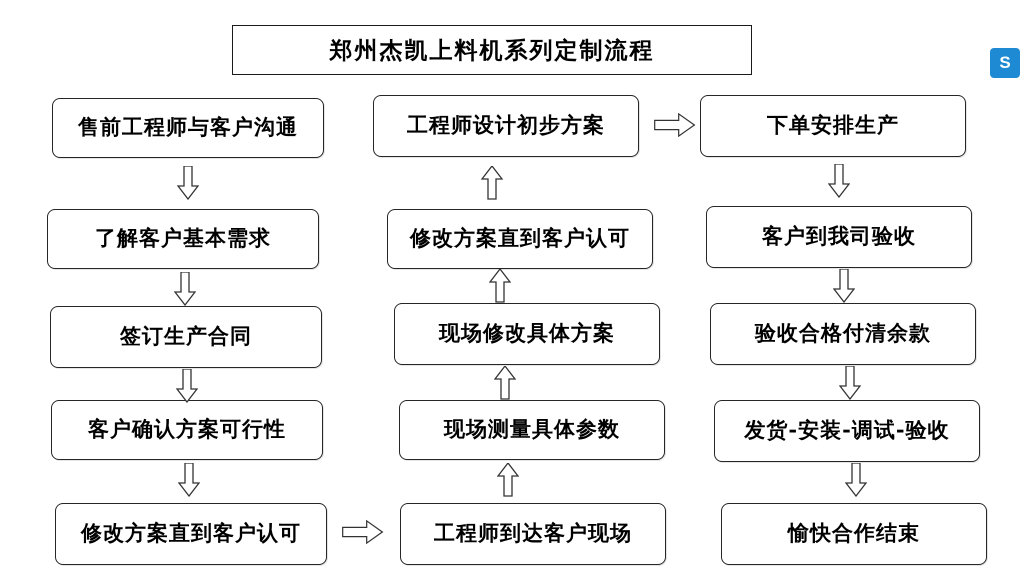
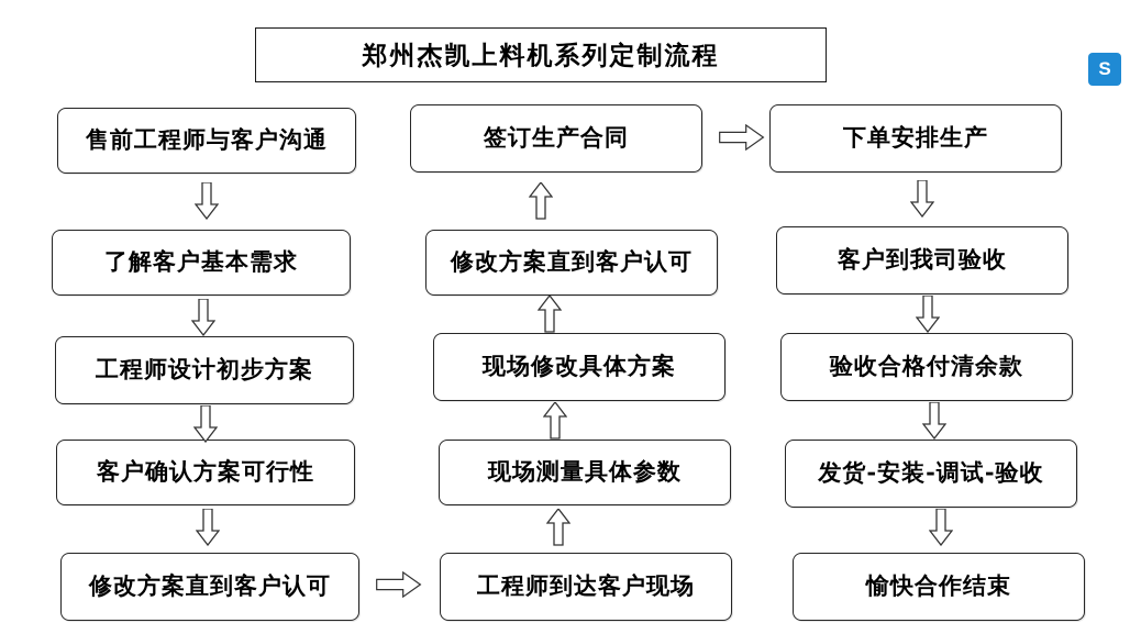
  郑州杰凯上料机系列定制流程
  S
  售前工程师与客户沟通
  了解客户基本需求
- 签订生产合同
+ 工程师设计初步方案
  客户确认方案可行性
  修改方案直到客户认可
- 工程师设计初步方案
+ 签订生产合同
  修改方案直到客户认可
  现场修改具体方案
  现场测量具体参数
  工程师到达客户现场
  下单安排生产
  客户到我司验收
  验收合格付清余款
  发货-安装-调试-验收
  愉快合作结束
